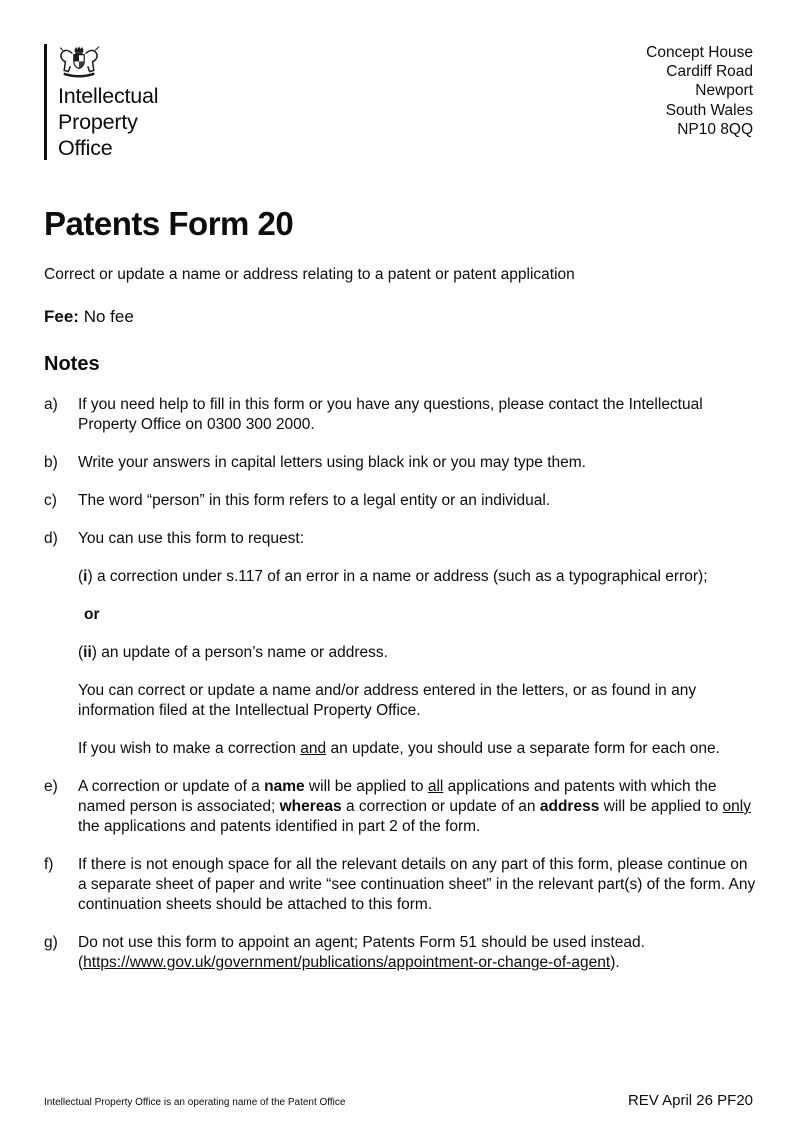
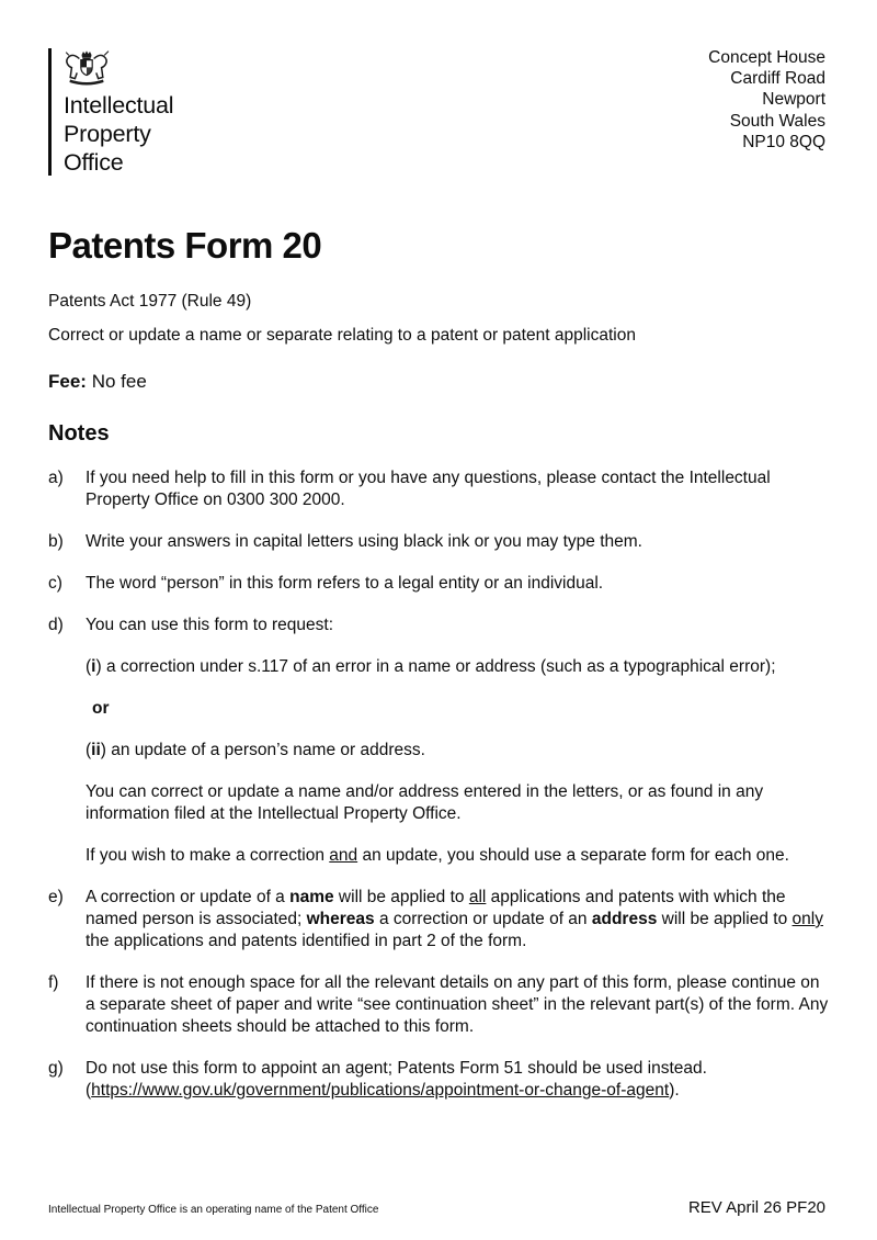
  Intellectual
  Property
  Office
  Concept House
  Cardiff Road
  Newport
  South Wales
  NP10 8QQ
  Patents Form 20
+ Patents Act 1977 (Rule 49)
- Correct or update a name or address relating to a patent or patent application
+ Correct or update a name or separate relating to a patent or patent application
  Fee: No fee
  Notes
  a)
  If you need help to fill in this form or you have any questions, please contact the Intellectual Property Office on 0300 300 2000.
  b)
  Write your answers in capital letters using black ink or you may type them.
  c)
  The word “person” in this form refers to a legal entity or an individual.
  d)
  You can use this form to request:
  (i) a correction under s.117 of an error in a name or address (such as a typographical error);
  or
  (ii) an update of a person’s name or address.
  You can correct or update a name and/or address entered in the letters, or as found in any information filed at the Intellectual Property Office.
  If you wish to make a correction and an update, you should use a separate form for each one.
  e)
  A correction or update of a name will be applied to all applications and patents with which the named person is associated; whereas a correction or update of an address will be applied to only the applications and patents identified in part 2 of the form.
  f)
  If there is not enough space for all the relevant details on any part of this form, please continue on a separate sheet of paper and write “see continuation sheet” in the relevant part(s) of the form. Any continuation sheets should be attached to this form.
  g)
  Do not use this form to appoint an agent; Patents Form 51 should be used instead. (https://www.gov.uk/government/publications/appointment-or-change-of-agent).
  Intellectual Property Office is an operating name of the Patent Office
  REV April 26 PF20
